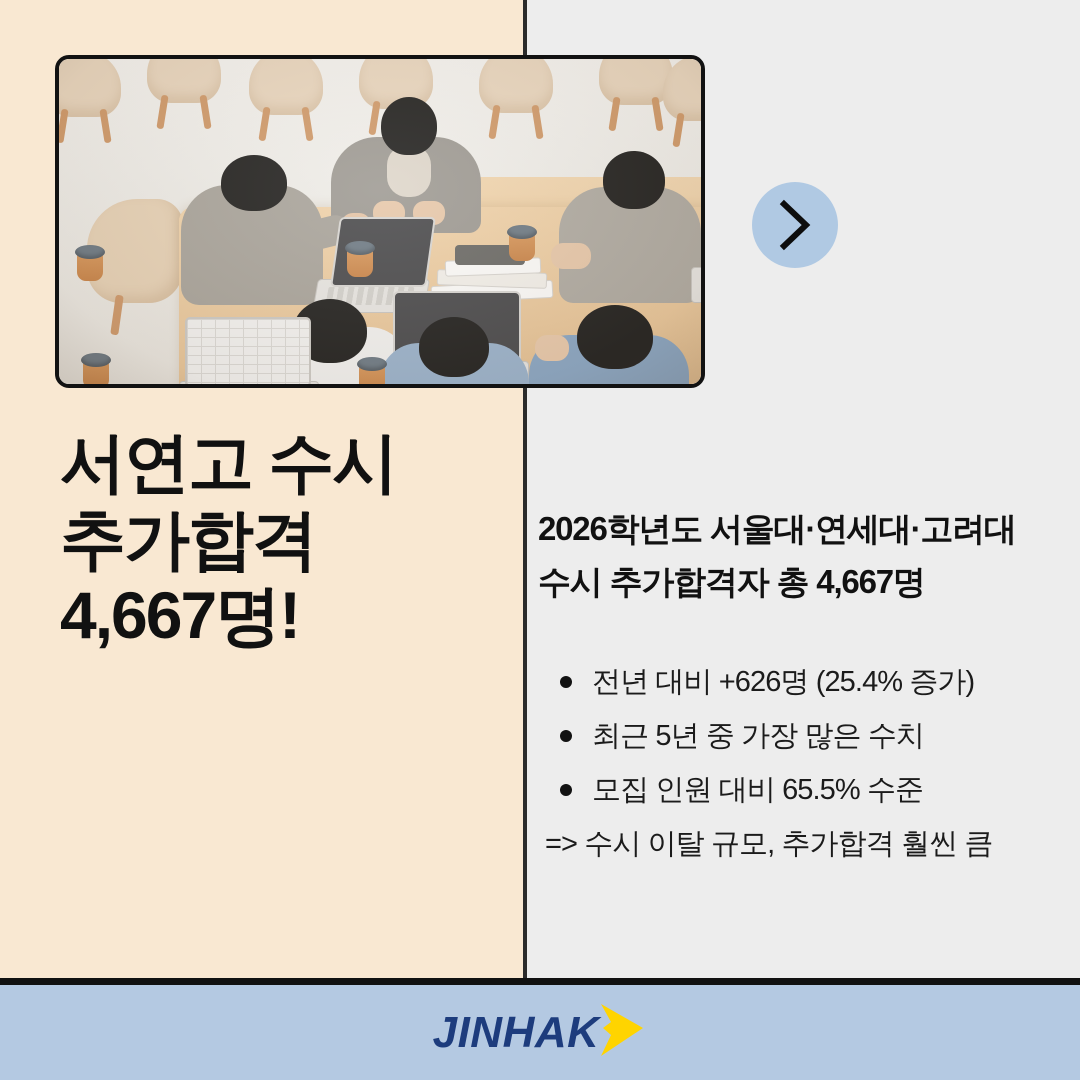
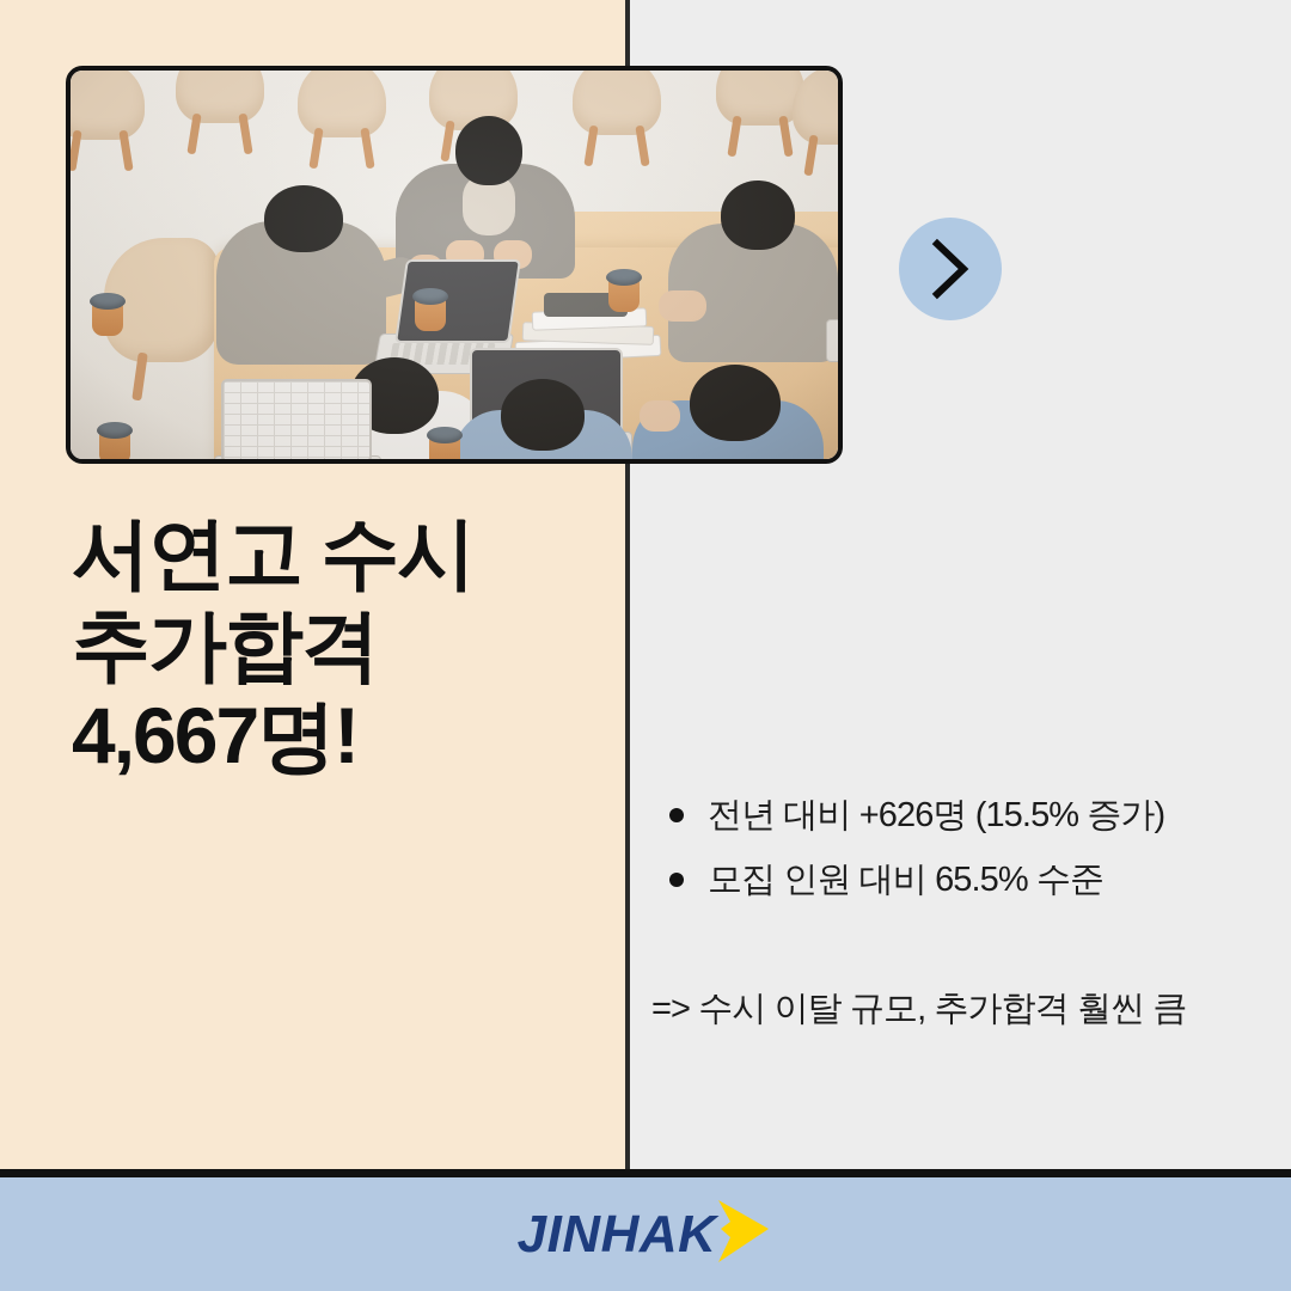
  서연고 수시
  추가합격
  4,667명!
- 2026학년도 서울대·연세대·고려대
- 수시 추가합격자 총 4,667명
- 전년 대비 +626명 (25.4% 증가)
+ 전년 대비 +626명 (15.5% 증가)
- 최근 5년 중 가장 많은 수치
  모집 인원 대비 65.5% 수준
  => 수시 이탈 규모, 추가합격 훨씬 큼
  JINHAK
